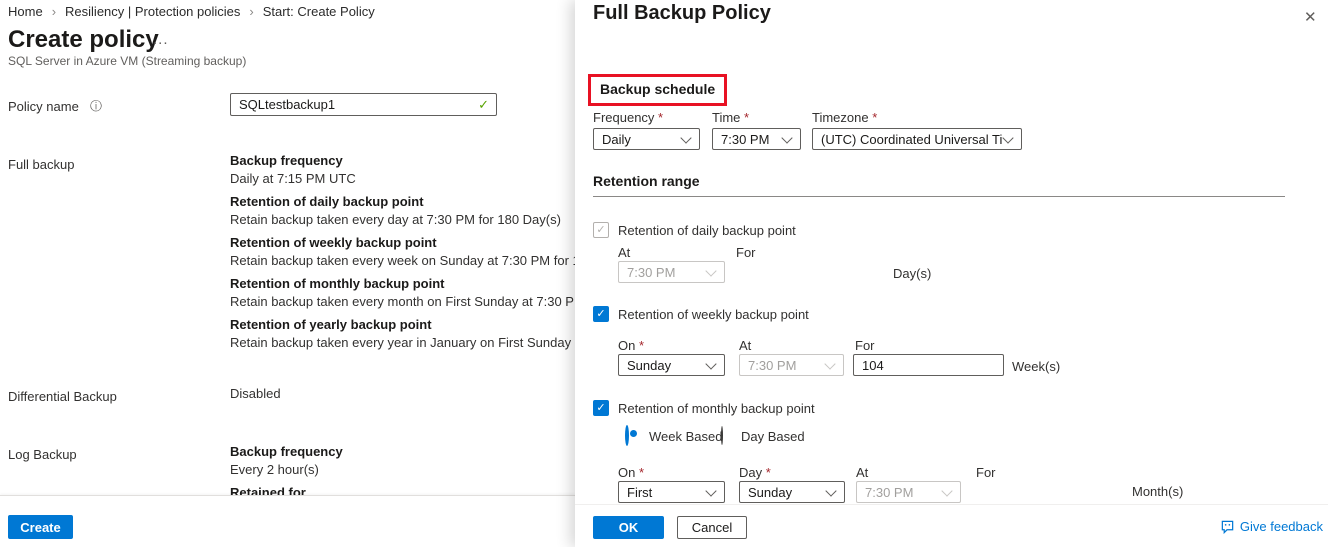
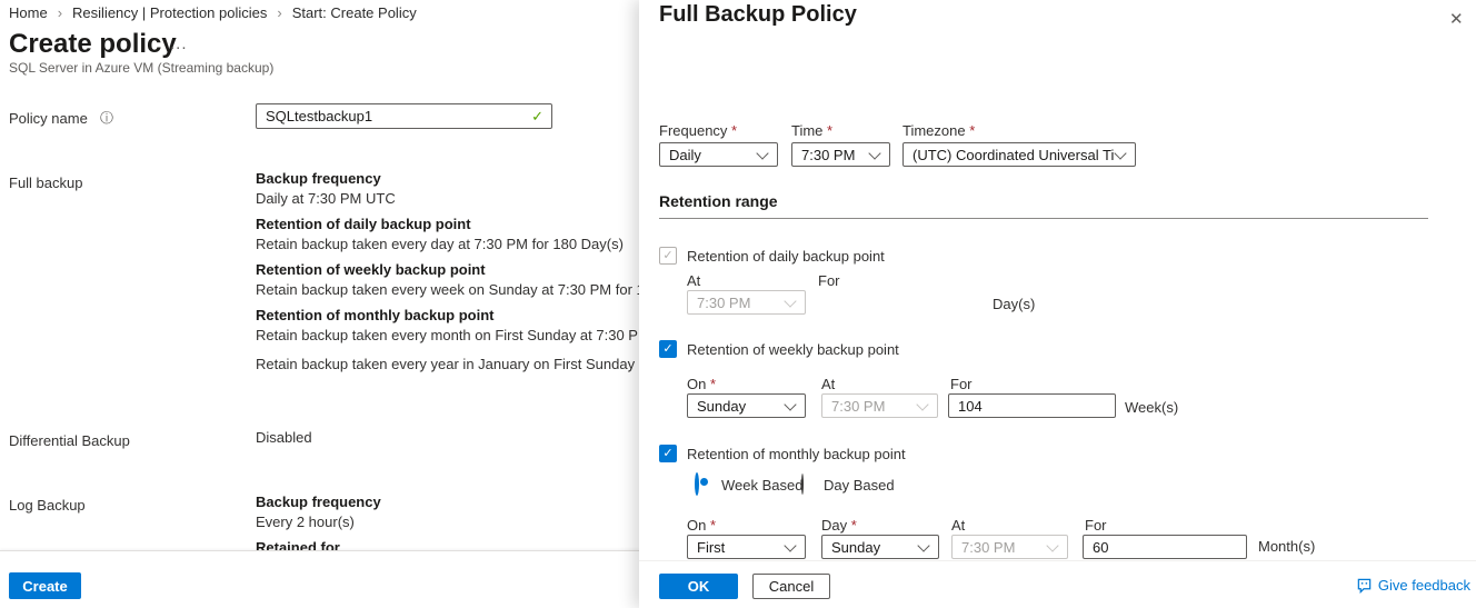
  Home
  ›
  Resiliency | Protection policies
  ›
  Start: Create Policy
  Create policy
  ...
  SQL Server in Azure VM (Streaming backup)
  Policy name
  ⓘ
  SQLtestbackup1
  ✓
  Full backup
  Backup frequency
- Daily at 7:15 PM UTC
+ Daily at 7:30 PM UTC
  Retention of daily backup point
  Retain backup taken every day at 7:30 PM for 180 Day(s)
  Retention of weekly backup point
  Retain backup taken every week on Sunday at 7:30 PM for
  Retention of monthly backup point
  Retain backup taken every month on First Sunday at 7:30 P
- Retention of yearly backup point
  Retain backup taken every year in January on First Sunday
  Differential Backup
  Disabled
  Log Backup
  Backup frequency
  Every 2 hour(s)
  Retained for
  Create
  Full Backup Policy
  ✕
- Backup schedule
  Frequency *
  Time *
  Timezone *
  Daily
  7:30 PM
  (UTC) Coordinated Universal Ti
  Retention range
  ✓
  Retention of daily backup point
  At
  For
  7:30 PM
  Day(s)
  ✓
  Retention of weekly backup point
  On *
  At
  For
  Sunday
  7:30 PM
  104
  Week(s)
  ✓
  Retention of monthly backup point
  Week Based
  Day Based
  On *
  Day *
  At
  For
  First
  Sunday
  7:30 PM
+ 60
  Month(s)
  OK
  Cancel
  Give feedback
